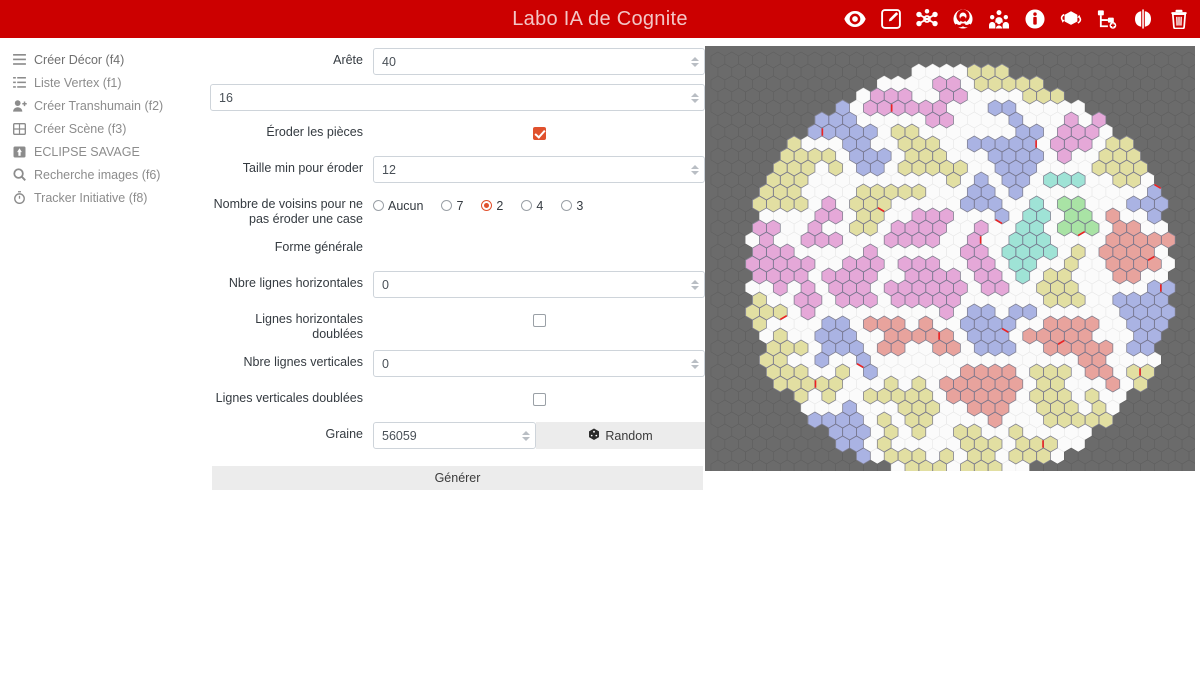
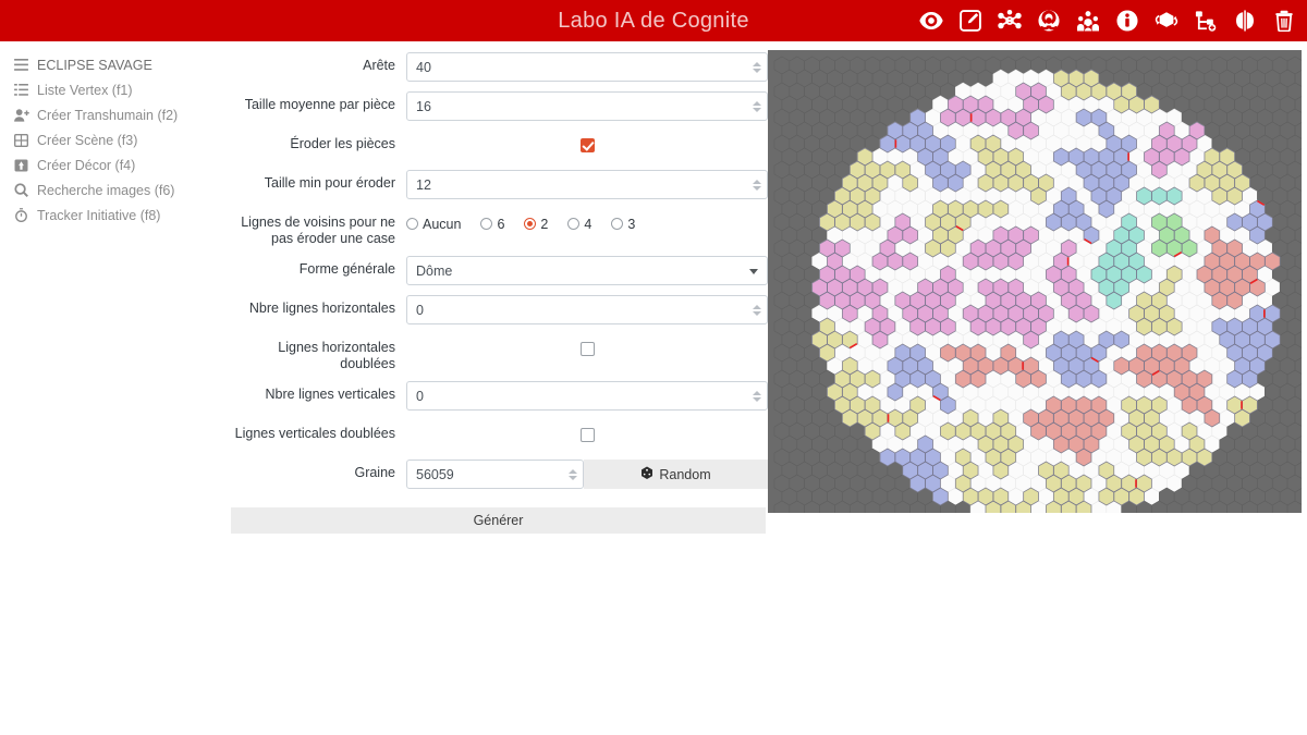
  Labo IA de Cognite
- Créer Décor (f4)
+ ECLIPSE SAVAGE
  Liste Vertex (f1)
  Créer Transhumain (f2)
  Créer Scène (f3)
- ECLIPSE SAVAGE
+ Créer Décor (f4)
  Recherche images (f6)
  Tracker Initiative (f8)
  Arête
  40
+ Taille moyenne par pièce
  16
  Éroder les pièces
  Taille min pour éroder
  12
- Nombre de voisins pour ne pas éroder une case
+ Lignes de voisins pour ne pas éroder une case
  Aucun
- 7
+ 6
  2
  4
  3
  Forme générale
+ Dôme
  Nbre lignes horizontales
  0
  Lignes horizontales doublées
  Nbre lignes verticales
  0
  Lignes verticales doublées
  Graine
  56059
  Random
  Générer
